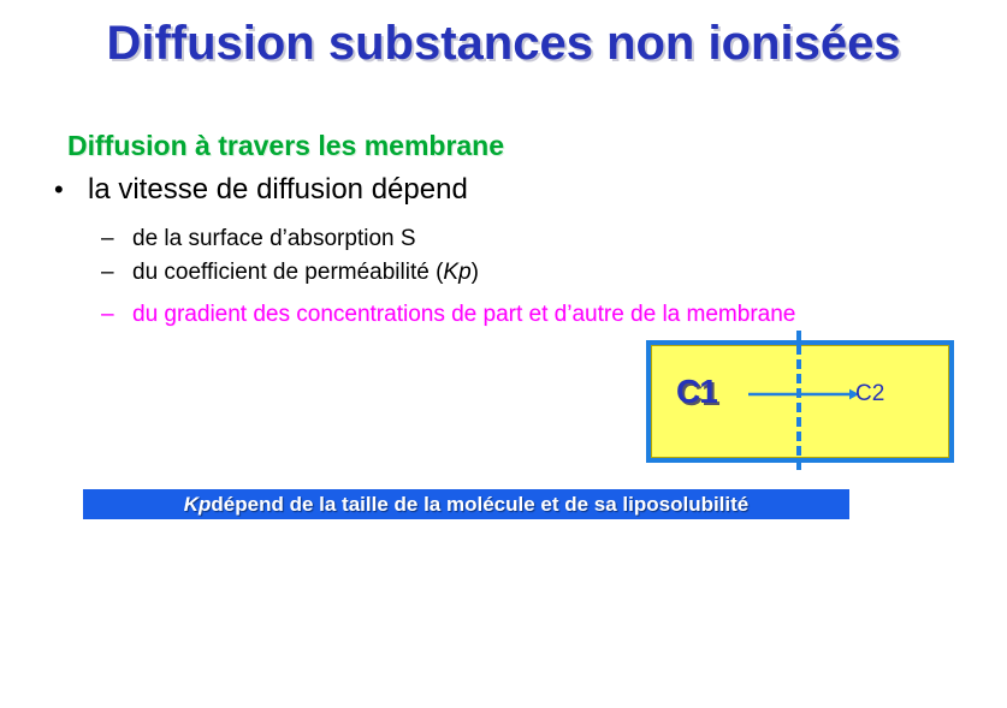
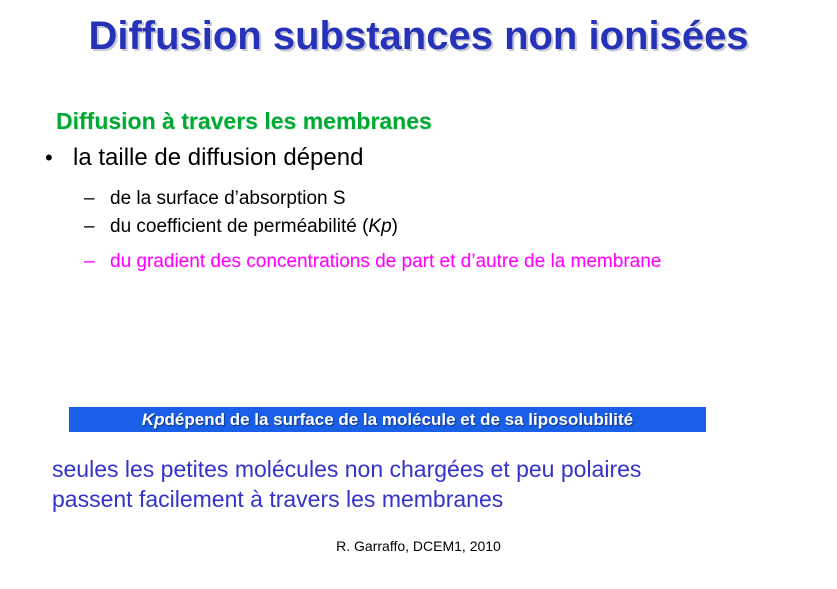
  Diffusion substances non ionisées
- Diffusion à travers les membrane
+ Diffusion à travers les membranes
  •
- la vitesse de diffusion dépend
+ la taille de diffusion dépend
  –
  de la surface d’absorption S
  –
  du coefficient de perméabilité (Kp)
  –
  du gradient des concentrations de part et d’autre de la membrane
- C1
- C2
  Kp
- dépend de la taille de la molécule et de sa liposolubilité
+ dépend de la surface de la molécule et de sa liposolubilité
+ seules les petites molécules non chargées et peu polaires
+ passent facilement à travers les membranes
+ R. Garraffo, DCEM1, 2010
